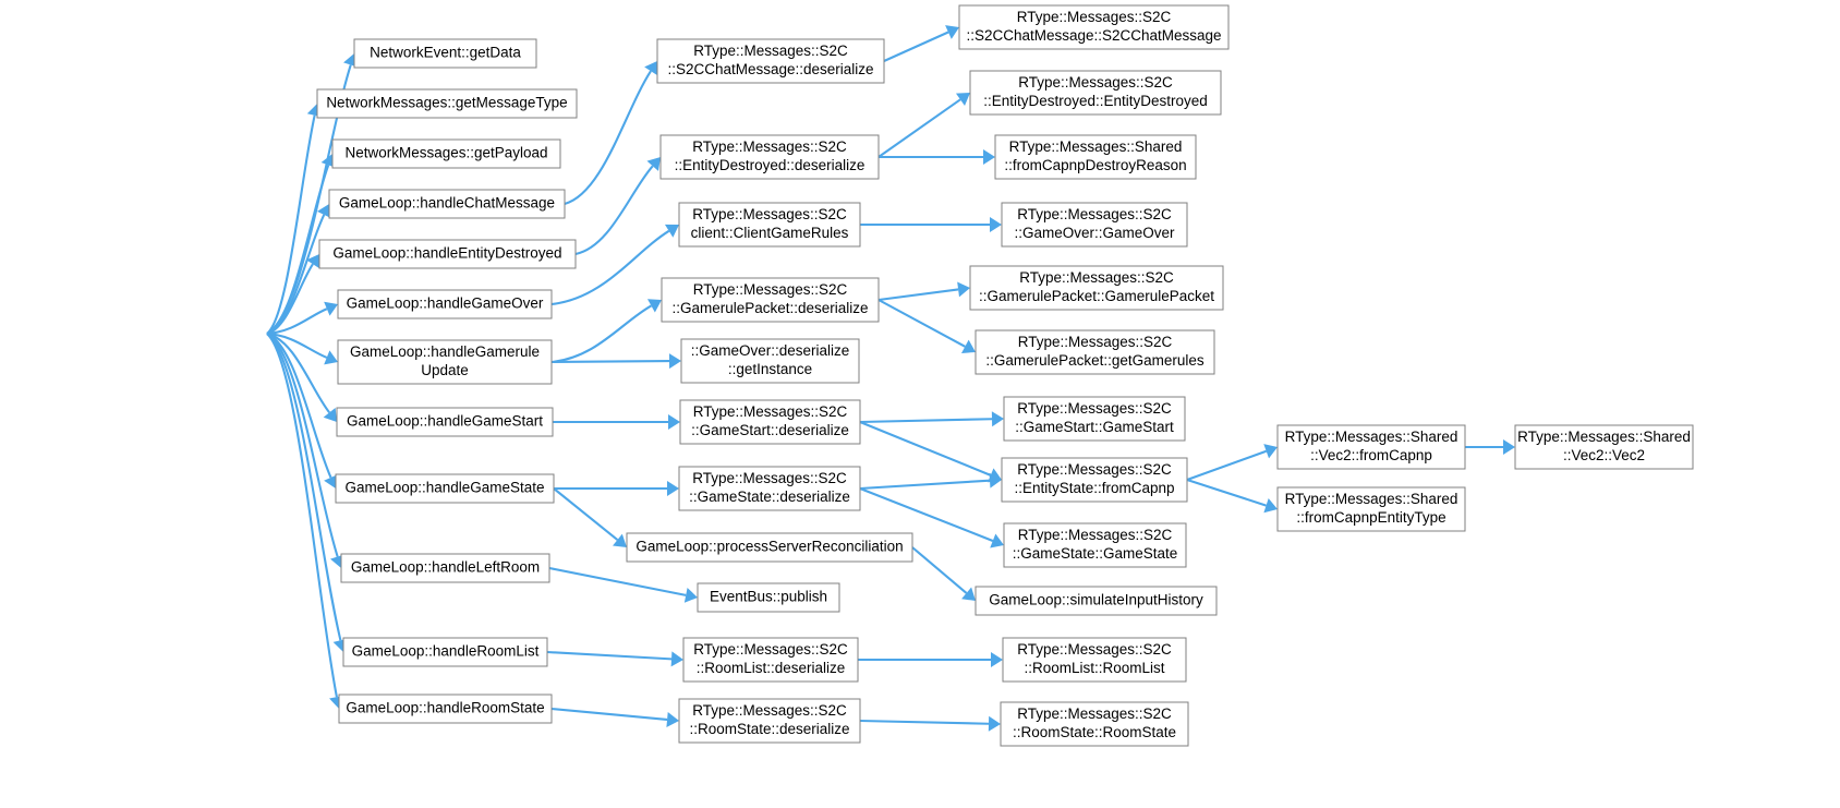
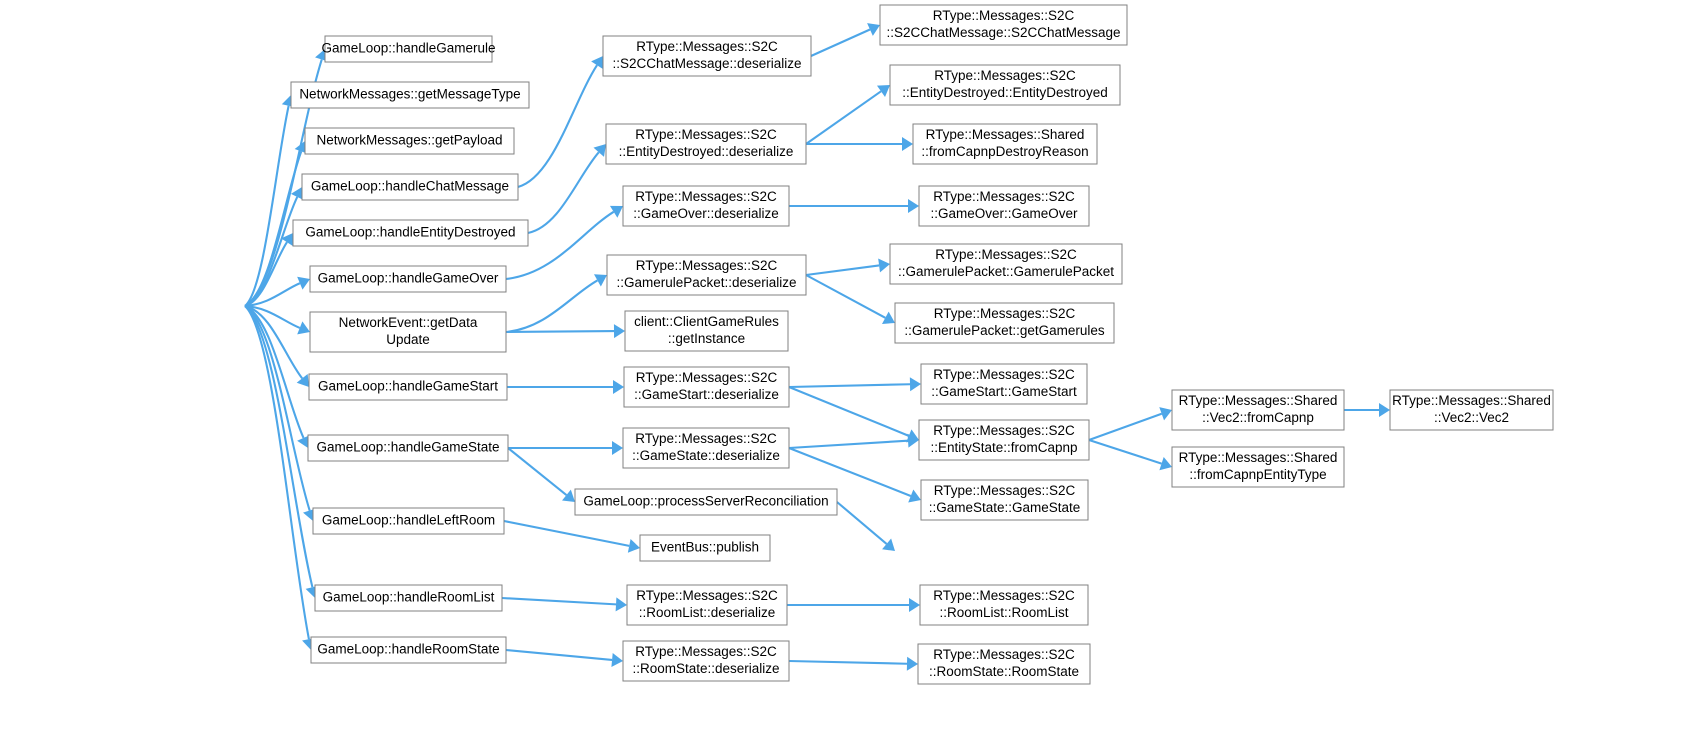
- NetworkEvent::getData
+ GameLoop::handleGamerule
  NetworkMessages::getMessageType
  NetworkMessages::getPayload
  GameLoop::handleChatMessage
  GameLoop::handleEntityDestroyed
  GameLoop::handleGameOver
- GameLoop::handleGamerule
+ NetworkEvent::getData
  Update
  GameLoop::handleGameStart
  GameLoop::handleGameState
  GameLoop::handleLeftRoom
  GameLoop::handleRoomList
  GameLoop::handleRoomState
  RType::Messages::S2C
  ::S2CChatMessage::deserialize
  RType::Messages::S2C
  ::EntityDestroyed::deserialize
  RType::Messages::S2C
- client::ClientGameRules
+ ::GameOver::deserialize
  RType::Messages::S2C
  ::GamerulePacket::deserialize
- ::GameOver::deserialize
+ client::ClientGameRules
  ::getInstance
  RType::Messages::S2C
  ::GameStart::deserialize
  RType::Messages::S2C
  ::GameState::deserialize
  GameLoop::processServerReconciliation
  EventBus::publish
  RType::Messages::S2C
  ::RoomList::deserialize
  RType::Messages::S2C
  ::RoomState::deserialize
  RType::Messages::S2C
  ::S2CChatMessage::S2CChatMessage
  RType::Messages::S2C
  ::EntityDestroyed::EntityDestroyed
  RType::Messages::Shared
  ::fromCapnpDestroyReason
  RType::Messages::S2C
  ::GameOver::GameOver
  RType::Messages::S2C
  ::GamerulePacket::GamerulePacket
  RType::Messages::S2C
  ::GamerulePacket::getGamerules
  RType::Messages::S2C
  ::GameStart::GameStart
  RType::Messages::S2C
  ::EntityState::fromCapnp
  RType::Messages::S2C
  ::GameState::GameState
- GameLoop::simulateInputHistory
  RType::Messages::S2C
  ::RoomList::RoomList
  RType::Messages::S2C
  ::RoomState::RoomState
  RType::Messages::Shared
  ::Vec2::fromCapnp
  RType::Messages::Shared
  ::fromCapnpEntityType
  RType::Messages::Shared
  ::Vec2::Vec2
